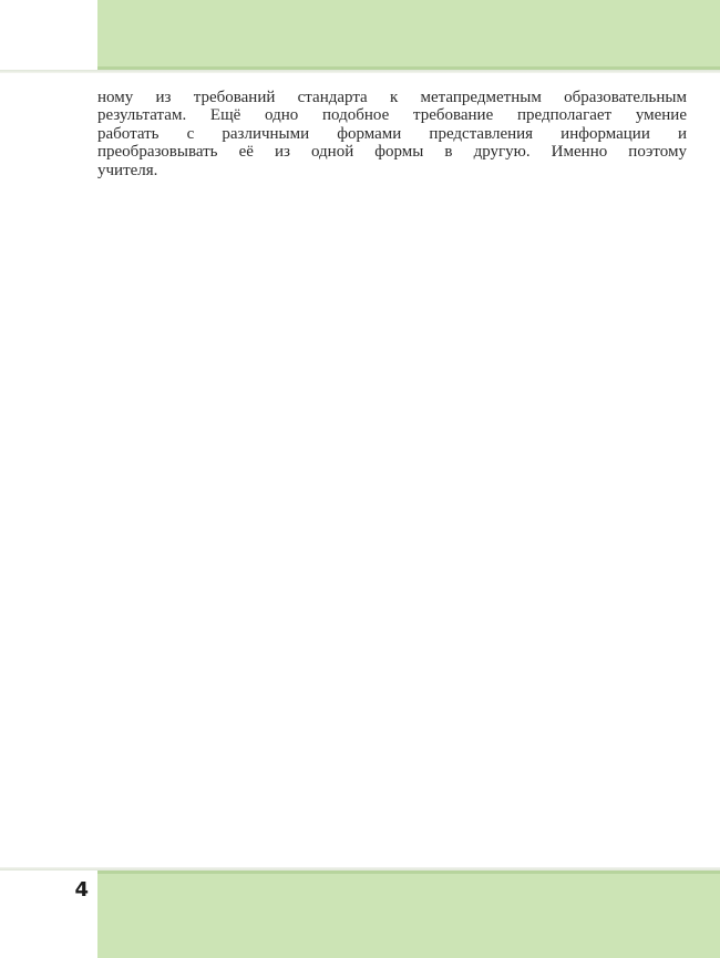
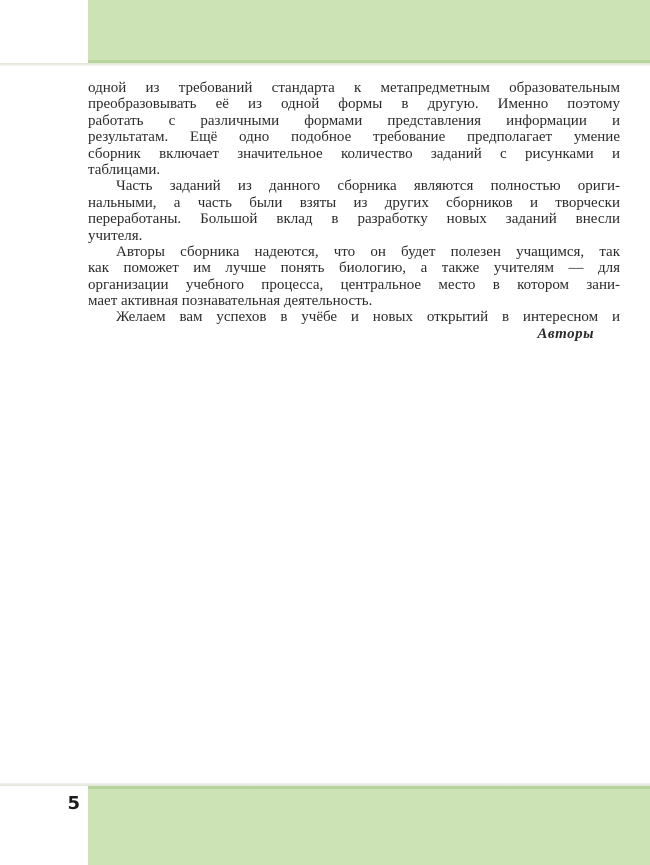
- ному из требований стандарта к метапредметным образовательным
+ одной из требований стандарта к метапредметным образовательным
- результатам. Ещё одно подобное требование предполагает умение
+ преобразовывать её из одной формы в другую. Именно поэтому
  работать с различными формами представления информации и
- преобразовывать её из одной формы в другую. Именно поэтому
+ результатам. Ещё одно подобное требование предполагает умение
+ сборник включает значительное количество заданий с рисунками и
+ таблицами.
+ Часть заданий из данного сборника являются полностью ориги-
+ нальными, а часть были взяты из других сборников и творчески
+ переработаны. Большой вклад в разработку новых заданий внесли
  учителя.
+ Авторы сборника надеются, что он будет полезен учащимся, так
+ как поможет им лучше понять биологию, а также учителям — для
+ организации учебного процесса, центральное место в котором зани-
+ мает активная познавательная деятельность.
+ Желаем вам успехов в учёбе и новых открытий в интересном и
+ Авторы
- 4
+ 5
